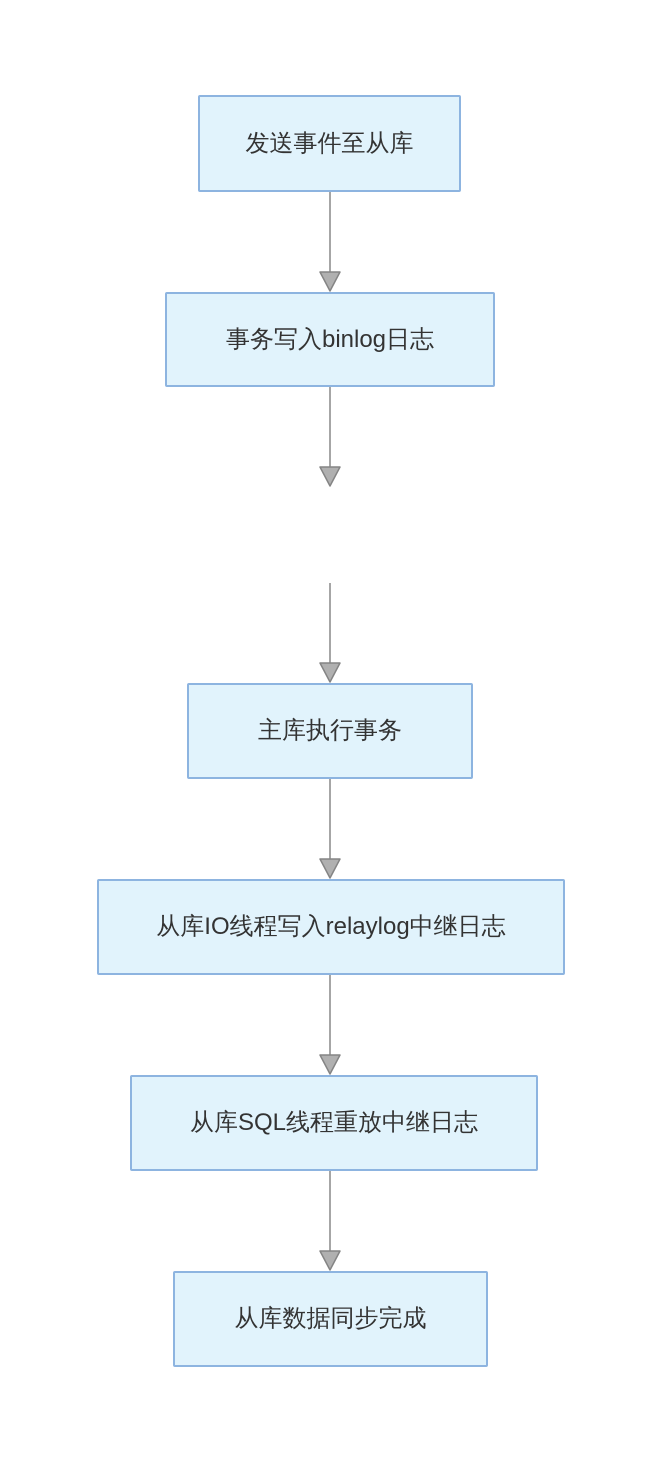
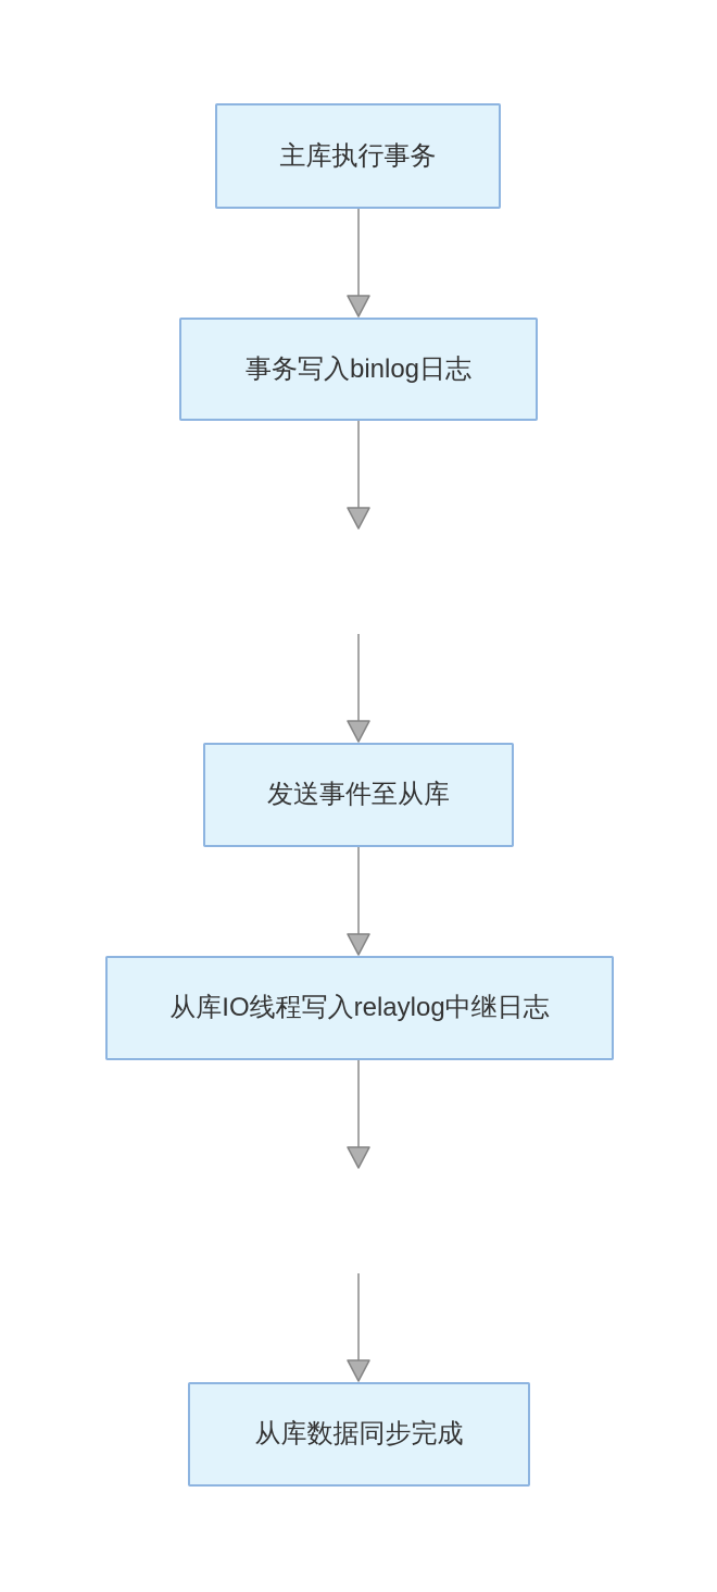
- 发送事件至从库
+ 主库执行事务
  事务写入binlog日志
- 主库执行事务
+ 发送事件至从库
  从库IO线程写入relaylog中继日志
- 从库SQL线程重放中继日志
  从库数据同步完成
